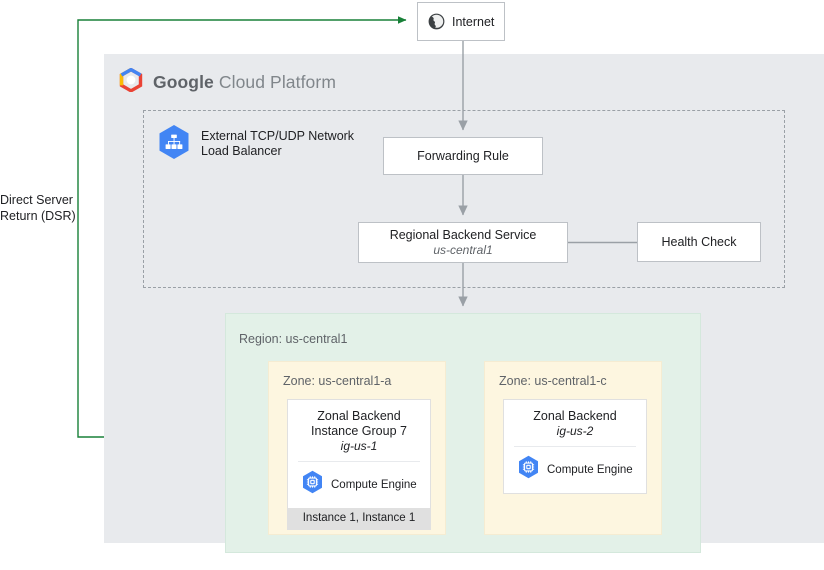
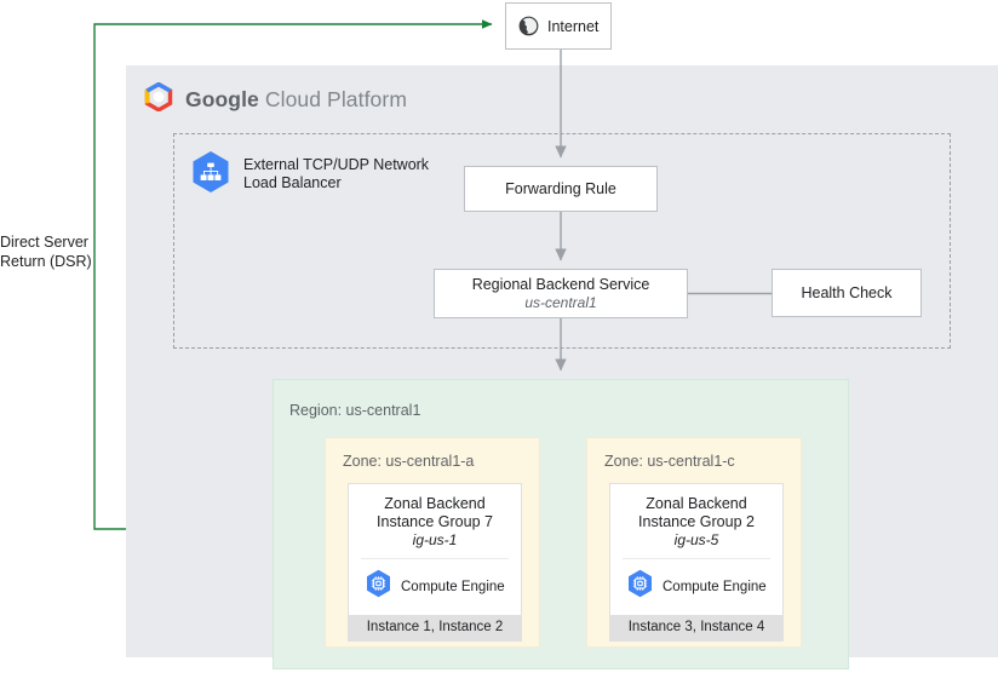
  Direct Server Return (DSR)
  Internet
  Google Cloud Platform
  External TCP/UDP Network
  Load Balancer
  Forwarding Rule
  Regional Backend Service
  us-central1
  Health Check
  Region: us-central1
  Zone: us-central1-a
  Zonal Backend
  Instance Group 7
  ig-us-1
  Compute Engine
- Instance 1, Instance 1
+ Instance 1, Instance 2
  Zone: us-central1-c
  Zonal Backend
+ Instance Group 2
- ig-us-2
+ ig-us-5
  Compute Engine
+ Instance 3, Instance 4
